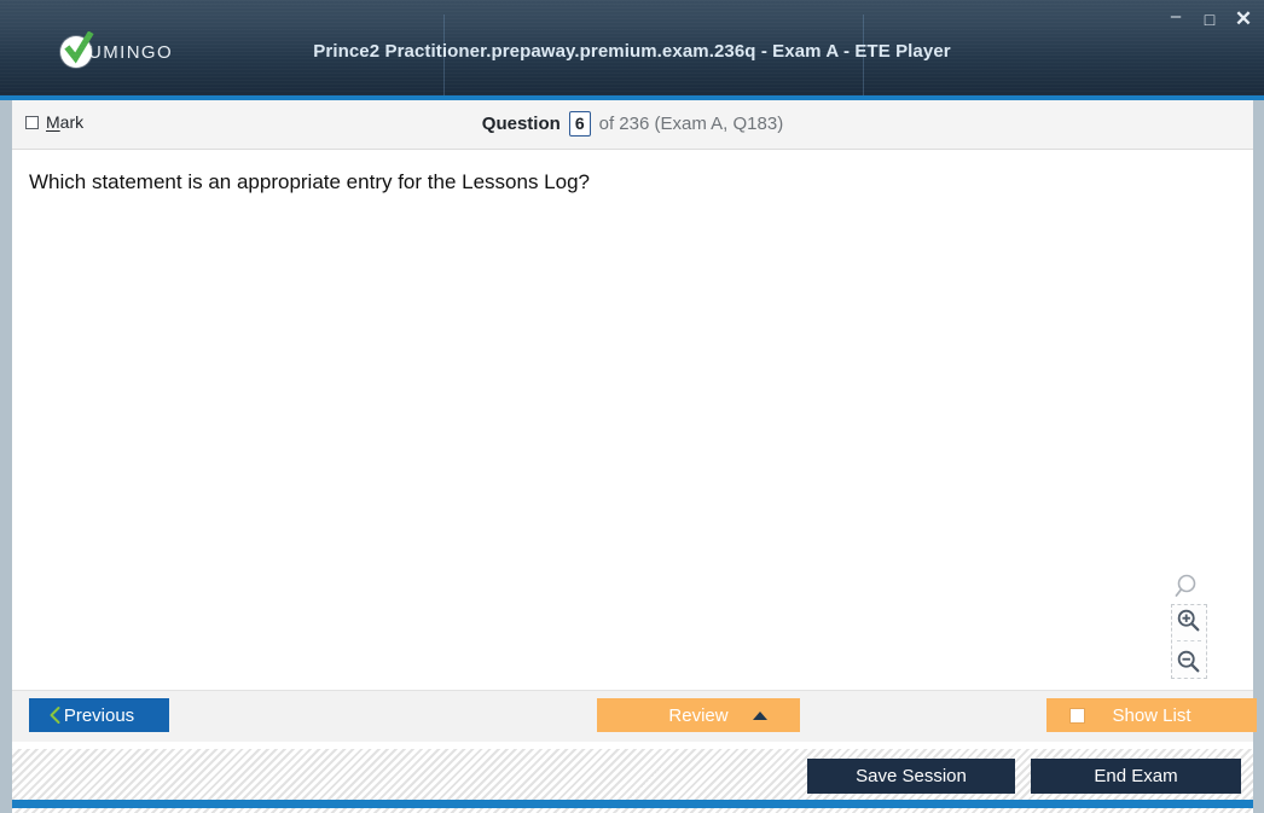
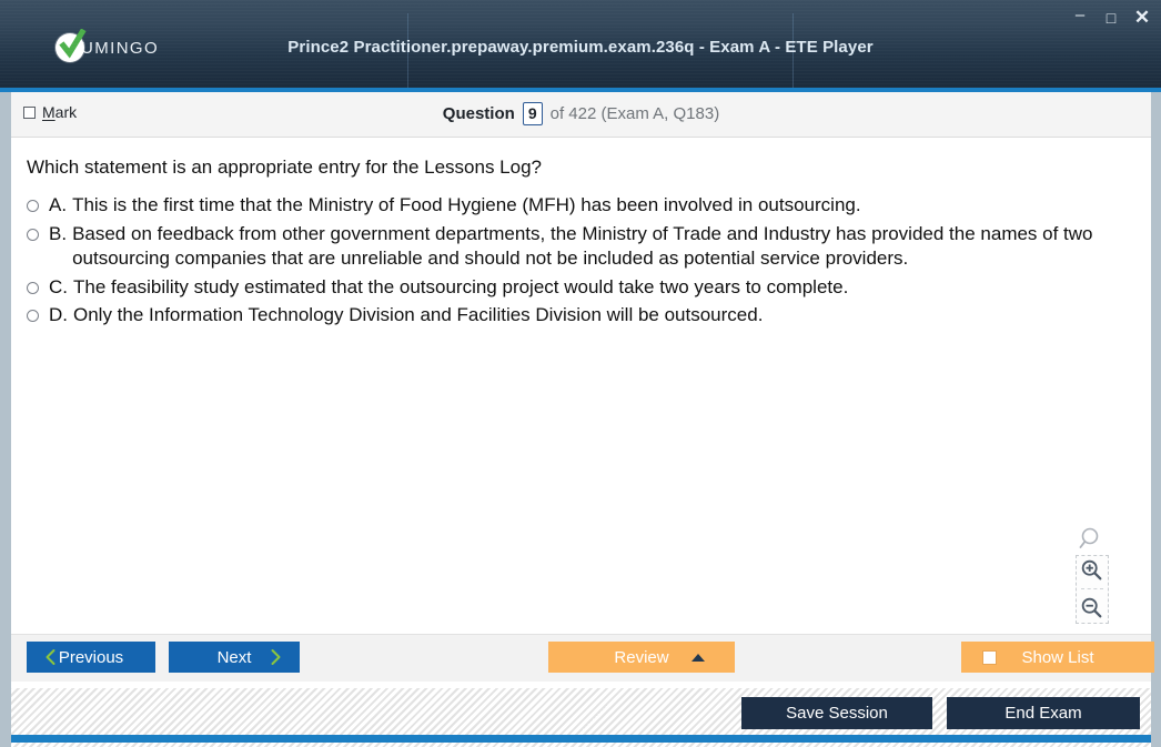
  Mark
  Question
- 6
+ 9
- of 236 (Exam A, Q183)
+ of 422 (Exam A, Q183)
  Which statement is an appropriate entry for the Lessons Log?
+ A.
+ This is the first time that the Ministry of Food Hygiene (MFH) has been involved in outsourcing.
+ B.
+ Based on feedback from other government departments, the Ministry of Trade and Industry has provided the names of two outsourcing companies that are unreliable and should not be included as potential service providers.
+ C.
+ The feasibility study estimated that the outsourcing project would take two years to complete.
+ D.
+ Only the Information Technology Division and Facilities Division will be outsourced.
  Previous
+ Next
  Review
  Show List
  Save Session
  End Exam
